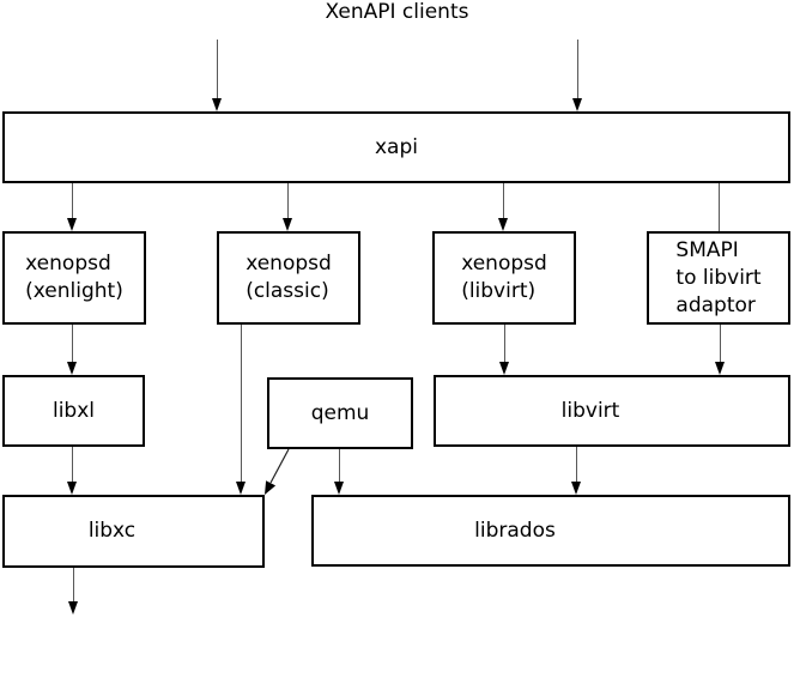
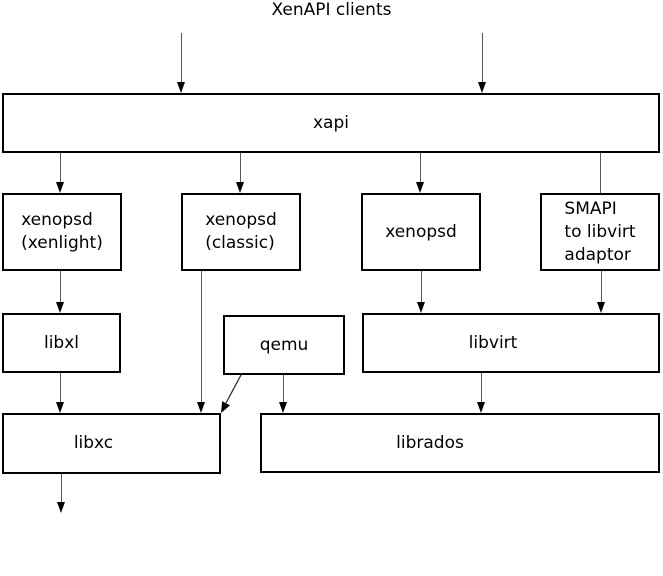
  XenAPI clients
  xapi
  xenopsd
  (xenlight)
  xenopsd
  (classic)
  xenopsd
- (libvirt)
  SMAPI
  to libvirt
  adaptor
  libxl
  qemu
  libvirt
  libxc
  librados
